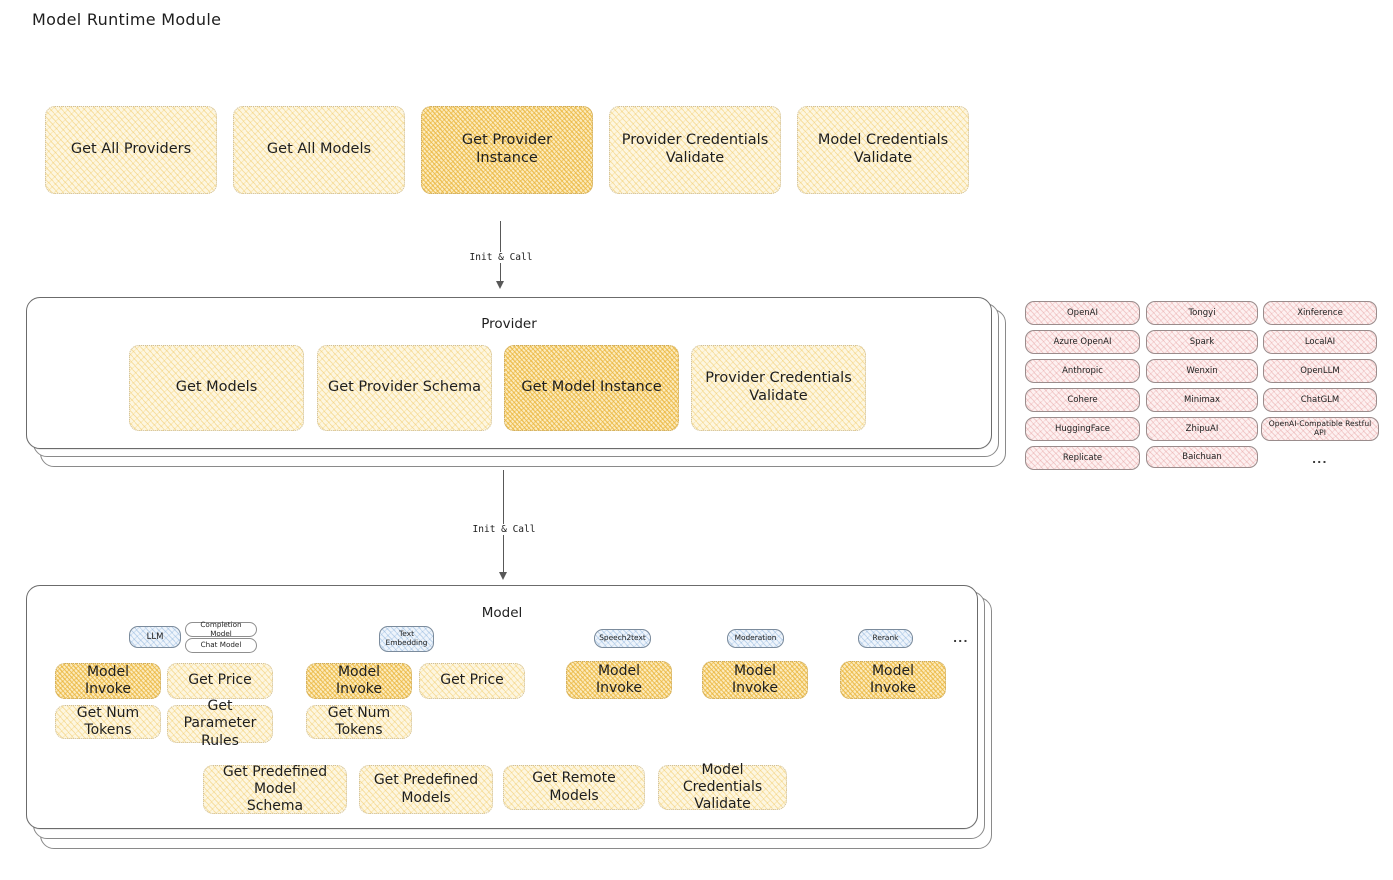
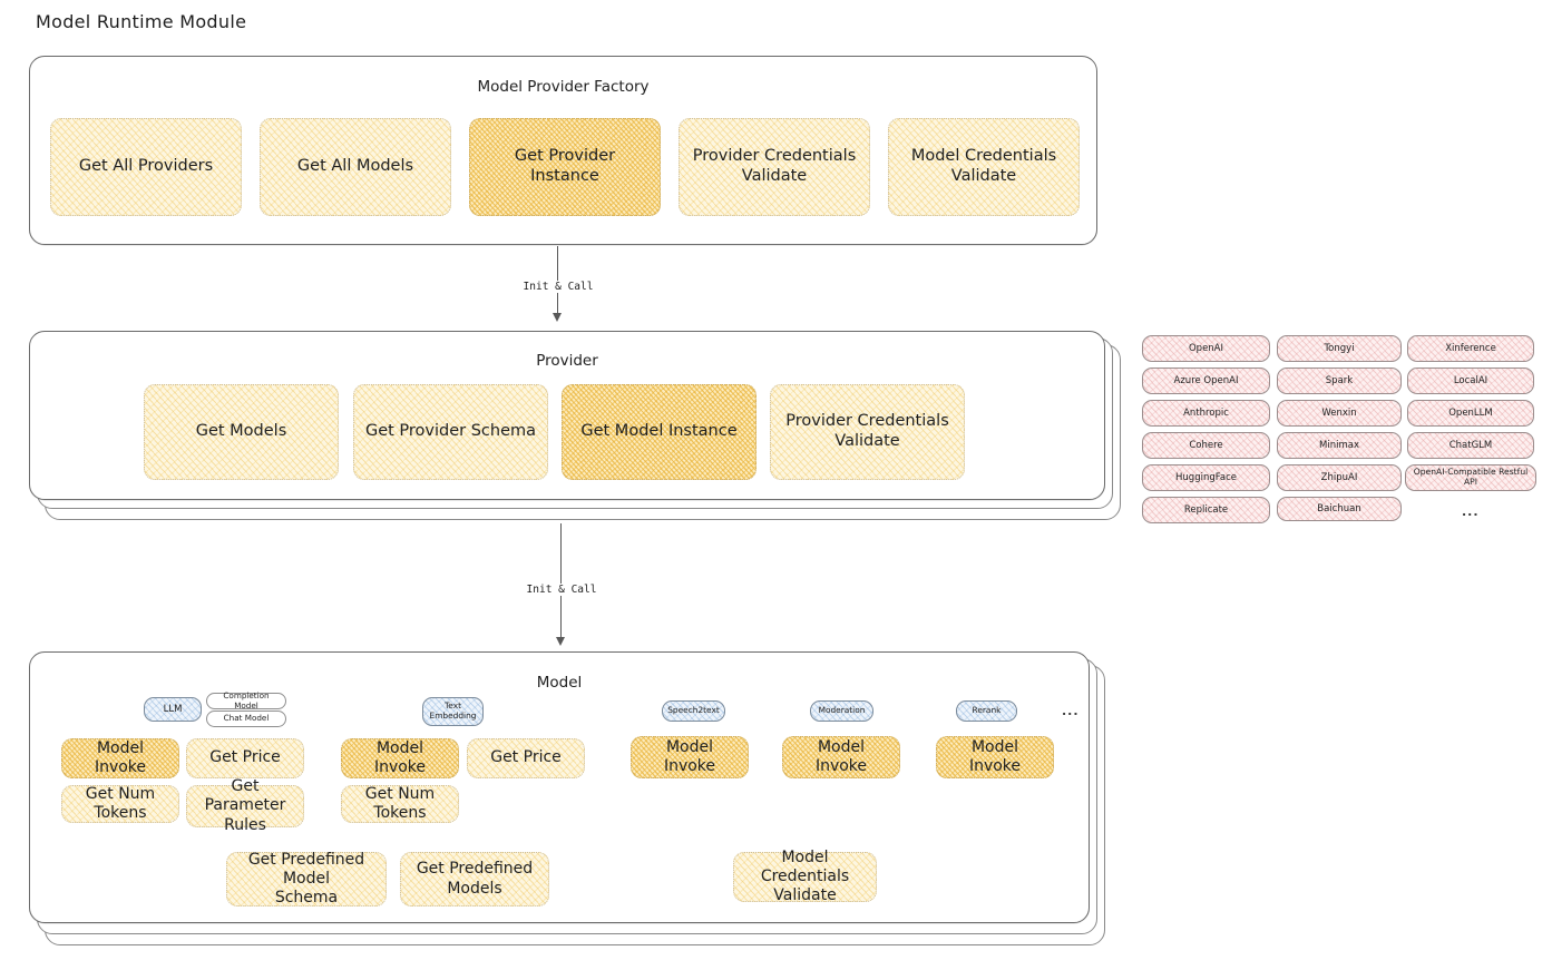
  Model Runtime Module
+ Model Provider Factory
  Get All Providers
  Get All Models
  Get Provider
  Instance
  Provider Credentials
  Validate
  Model Credentials
  Validate
  Init & Call
  Provider
  Get Models
  Get Provider Schema
  Get Model Instance
  Provider Credentials
  Validate
  OpenAI
  Azure OpenAI
  Anthropic
  Cohere
  HuggingFace
  Replicate
  Tongyi
  Spark
  Wenxin
  Minimax
  ZhipuAI
  Baichuan
  Xinference
  LocalAI
  OpenLLM
  ChatGLM
  OpenAI-Compatible Restful API
  ...
  Init & Call
  Model
  LLM
  Completion Model
  Chat Model
  Model Invoke
  Get Price
  Get Num Tokens
  Get Parameter
  Rules
  Text
  Embedding
  Model Invoke
  Get Price
  Get Num Tokens
  Speech2text
  Model Invoke
  Moderation
  Model Invoke
  Rerank
  Model Invoke
  ...
  Get Predefined Model
  Schema
  Get Predefined
  Models
- Get Remote Models
  Model Credentials
  Validate
